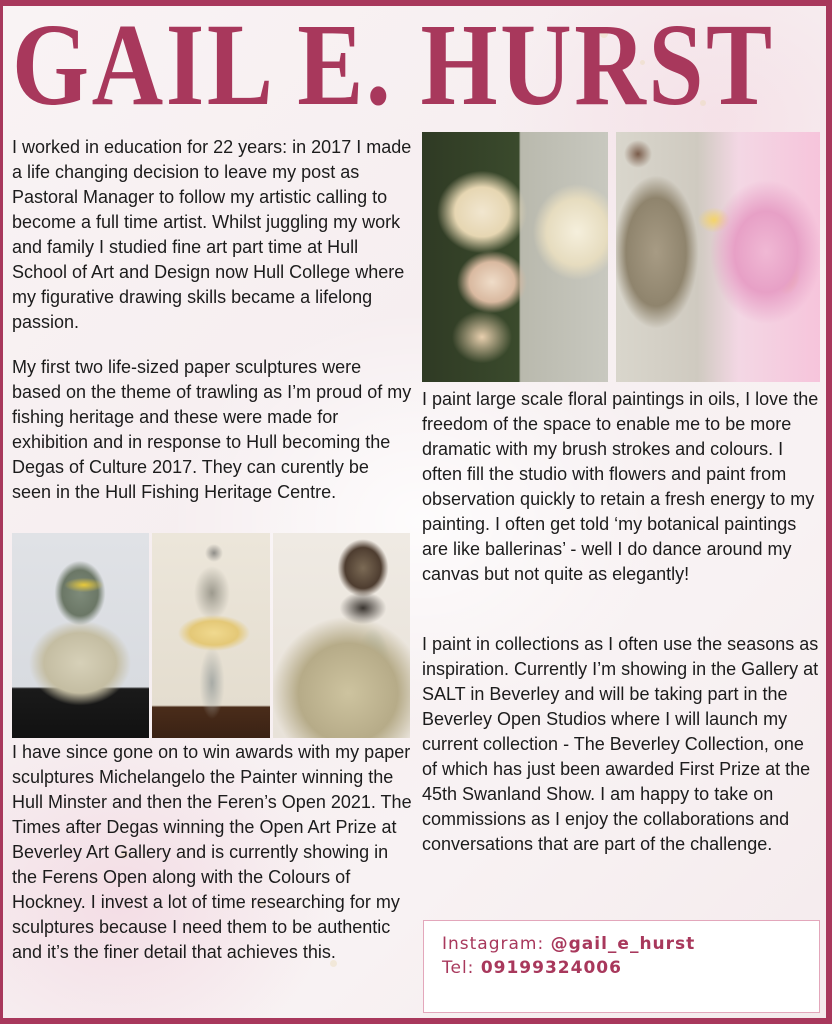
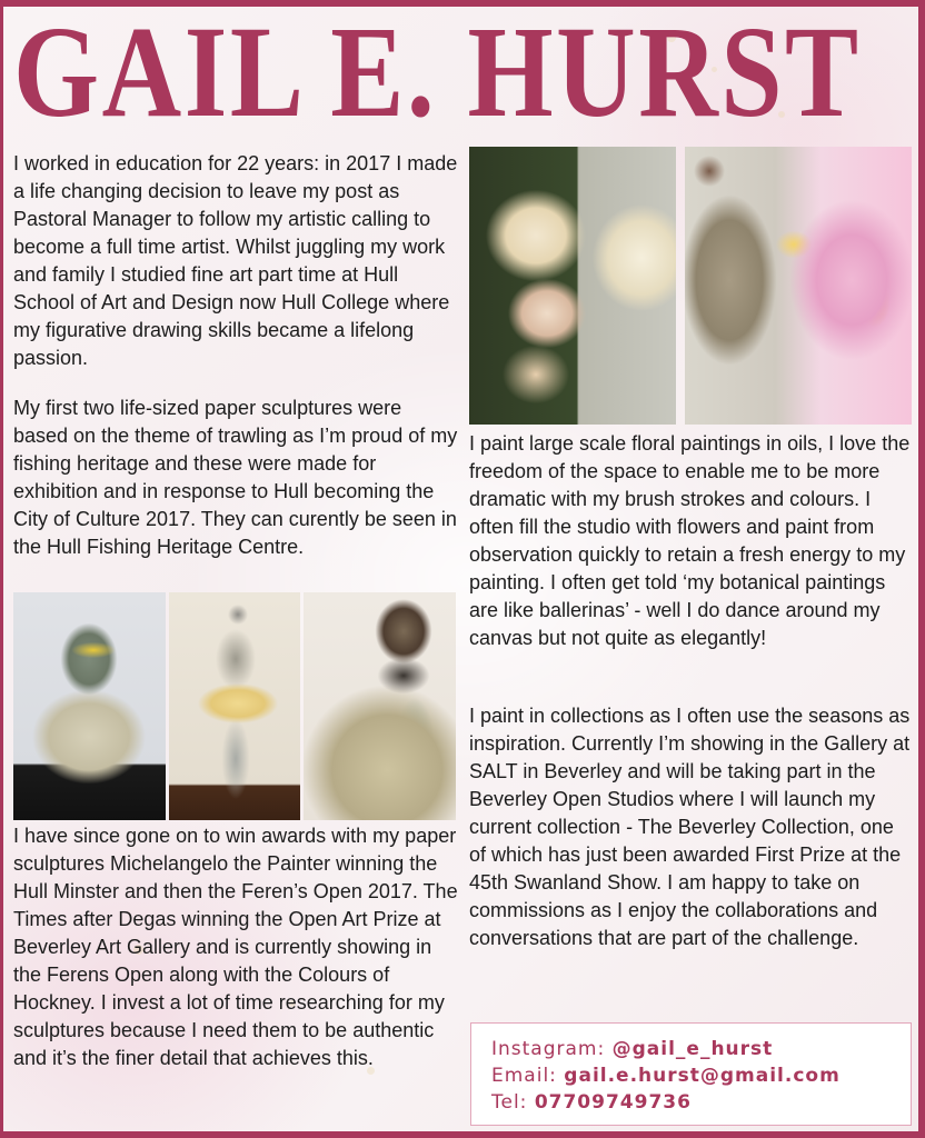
  GAIL E. HURST
  I worked in education for 22 years: in 2017 I made a life changing decision to leave my post as Pastoral Manager to follow my artistic calling to become a full time artist. Whilst juggling my work and family I studied fine art part time at Hull School of Art and Design now Hull College where my figurative drawing skills became a lifelong passion.
- My first two life-sized paper sculptures were based on the theme of trawling as I’m proud of my fishing heritage and these were made for exhibition and in response to Hull becoming the Degas of Culture 2017. They can curently be seen in the Hull Fishing Heritage Centre.
+ My first two life-sized paper sculptures were based on the theme of trawling as I’m proud of my fishing heritage and these were made for exhibition and in response to Hull becoming the City of Culture 2017. They can curently be seen in the Hull Fishing Heritage Centre.
- I have since gone on to win awards with my paper sculptures Michelangelo the Painter winning the Hull Minster and then the Feren’s Open 2021. The Times after Degas winning the Open Art Prize at Beverley Art Gallery and is currently showing in the Ferens Open along with the Colours of Hockney. I invest a lot of time researching for my sculptures because I need them to be authentic and it’s the finer detail that achieves this.
+ I have since gone on to win awards with my paper sculptures Michelangelo the Painter winning the Hull Minster and then the Feren’s Open 2017. The Times after Degas winning the Open Art Prize at Beverley Art Gallery and is currently showing in the Ferens Open along with the Colours of Hockney. I invest a lot of time researching for my sculptures because I need them to be authentic and it’s the finer detail that achieves this.
  I paint large scale floral paintings in oils, I love the freedom of the space to enable me to be more dramatic with my brush strokes and colours. I often fill the studio with flowers and paint from observation quickly to retain a fresh energy to my painting. I often get told ‘my botanical paintings are like ballerinas’ - well I do dance around my canvas but not quite as elegantly!
  I paint in collections as I often use the seasons as inspiration. Currently I’m showing in the Gallery at SALT in Beverley and will be taking part in the Beverley Open Studios where I will launch my current collection - The Beverley Collection, one of which has just been awarded First Prize at the 45th Swanland Show. I am happy to take on commissions as I enjoy the collaborations and conversations that are part of the challenge.
  Instagram: @gail_e_hurst
+ Email: gail.e.hurst@gmail.com
- Tel: 09199324006
+ Tel: 07709749736
